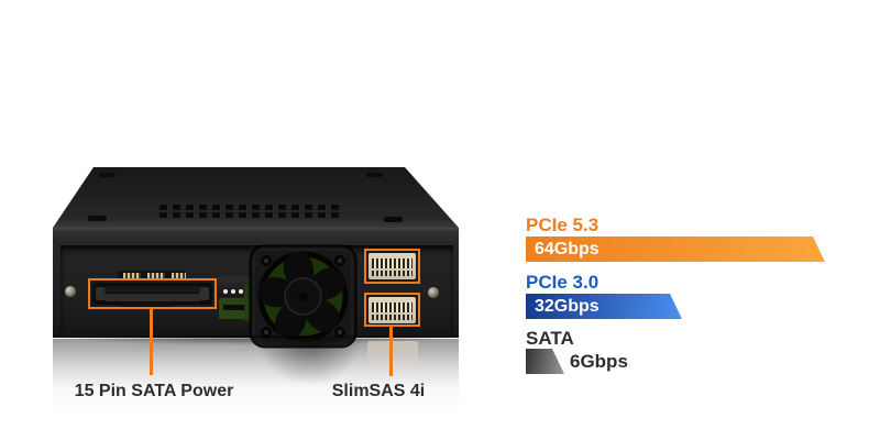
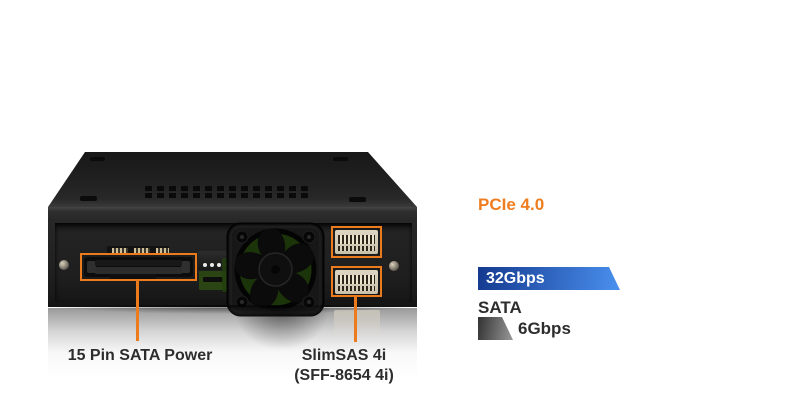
  15 Pin SATA Power
  SlimSAS 4i
+ (SFF-8654 4i)
- PCIe 5.3
+ PCIe 4.0
- 64Gbps
- PCIe 3.0
  32Gbps
  SATA
  6Gbps
